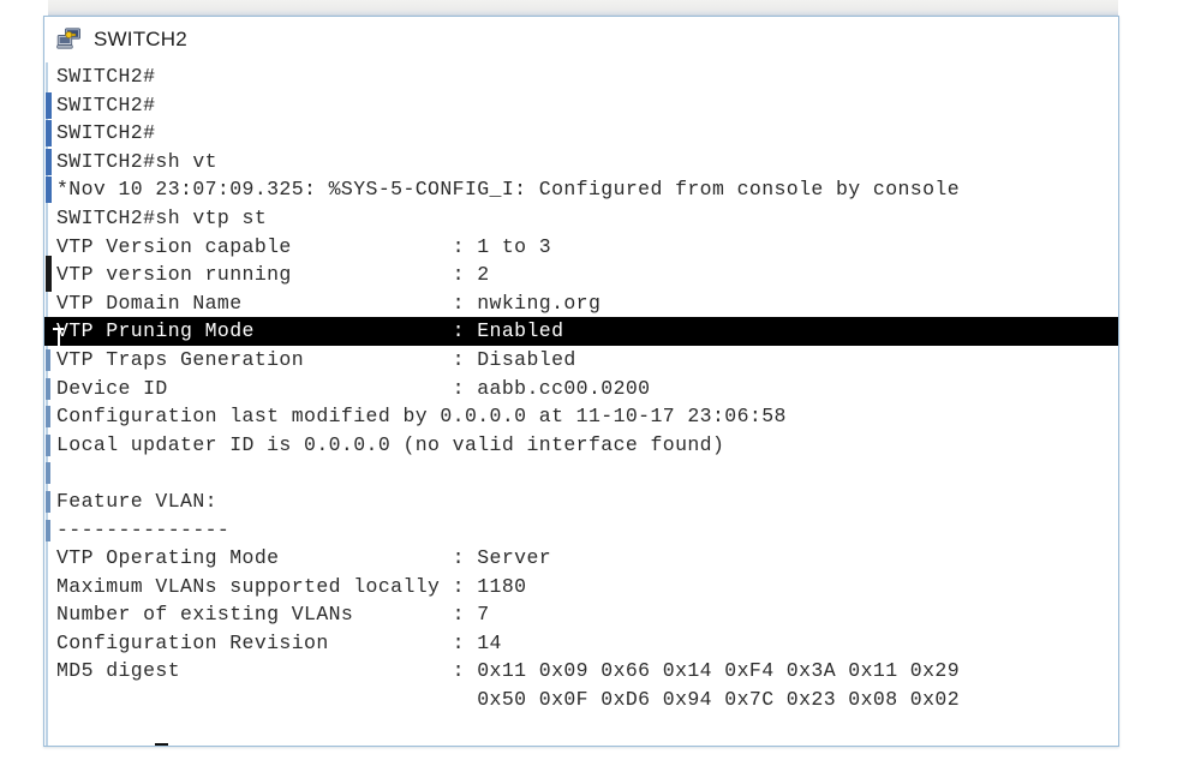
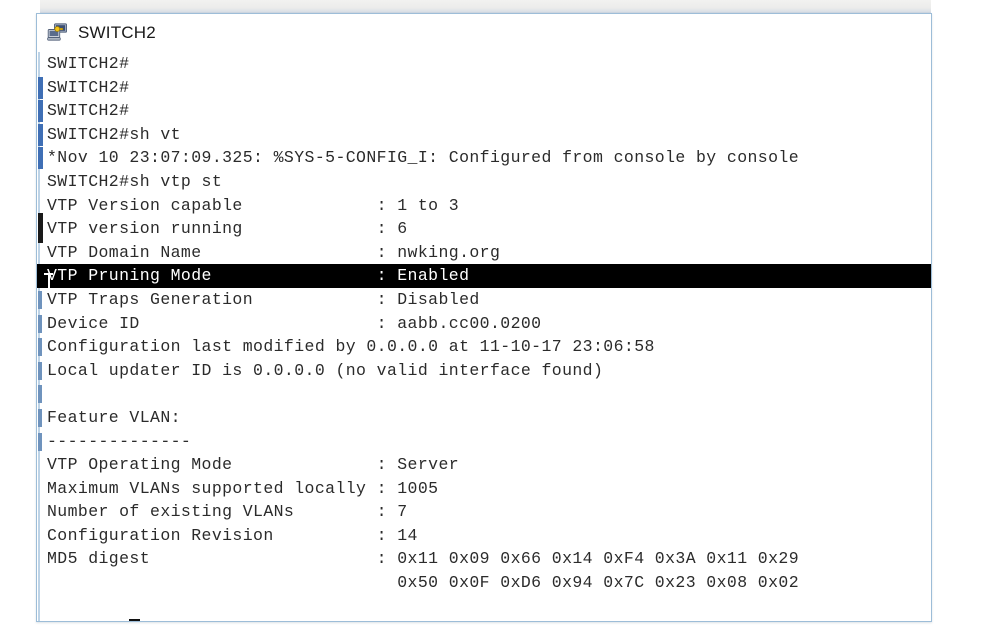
  SWITCH2
  SWITCH2#
  SWITCH2#
  SWITCH2#
  SWITCH2#sh vt
  *Nov 10 23:07:09.325: %SYS-5-CONFIG_I: Configured from console by console
  SWITCH2#sh vtp st
  VTP Version capable : 1 to 3
- VTP version running : 2
+ VTP version running : 6
  VTP Domain Name : nwking.org
  VTP Pruning Mode : Enabled
  VTP Traps Generation : Disabled
  Device ID : aabb.cc00.0200
  Configuration last modified by 0.0.0.0 at 11-10-17 23:06:58
  Local updater ID is 0.0.0.0 (no valid interface found)
  Feature VLAN:
  --------------
  VTP Operating Mode : Server
- Maximum VLANs supported locally : 1180
+ Maximum VLANs supported locally : 1005
  Number of existing VLANs : 7
  Configuration Revision : 14
  MD5 digest : 0x11 0x09 0x66 0x14 0xF4 0x3A 0x11 0x29
  0x50 0x0F 0xD6 0x94 0x7C 0x23 0x08 0x02
